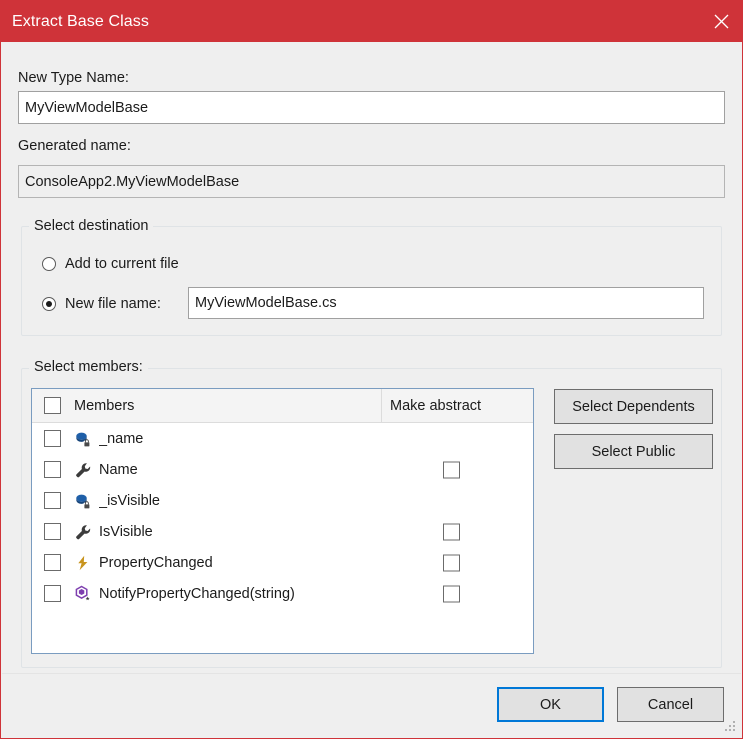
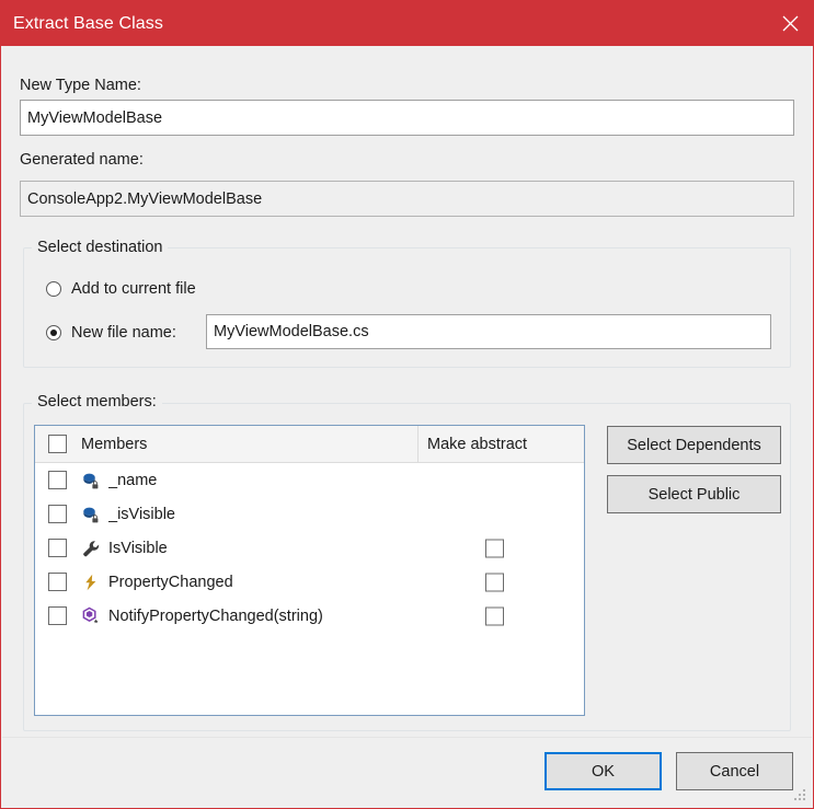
  Extract Base Class
  New Type Name:
  MyViewModelBase
  Generated name:
  ConsoleApp2.MyViewModelBase
  Select destination
  Add to current file
  New file name:
  MyViewModelBase.cs
  Select members:
  Members
  Make abstract
  _name
- Name
  _isVisible
  IsVisible
  PropertyChanged
  NotifyPropertyChanged(string)
  Select Dependents
  Select Public
  OK
  Cancel
